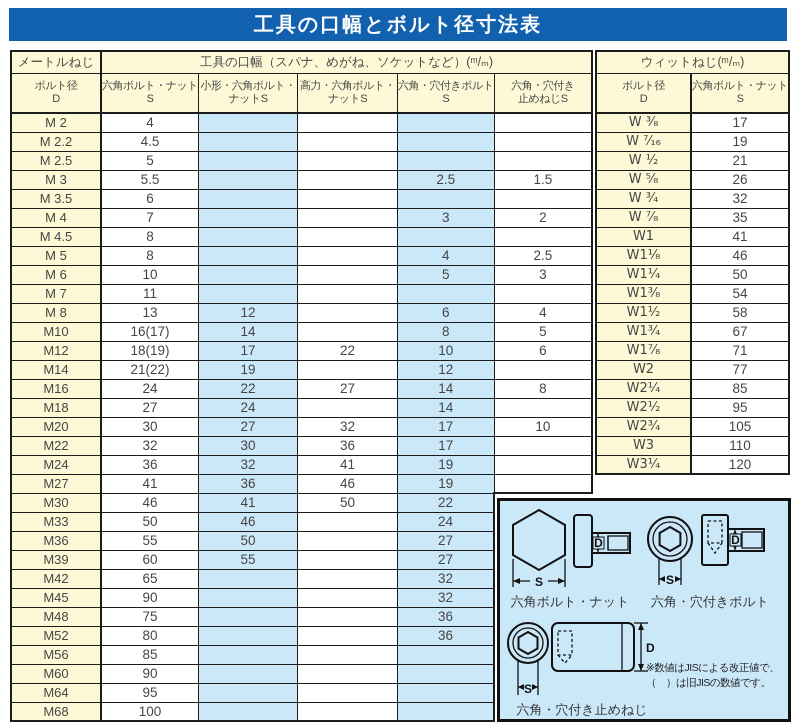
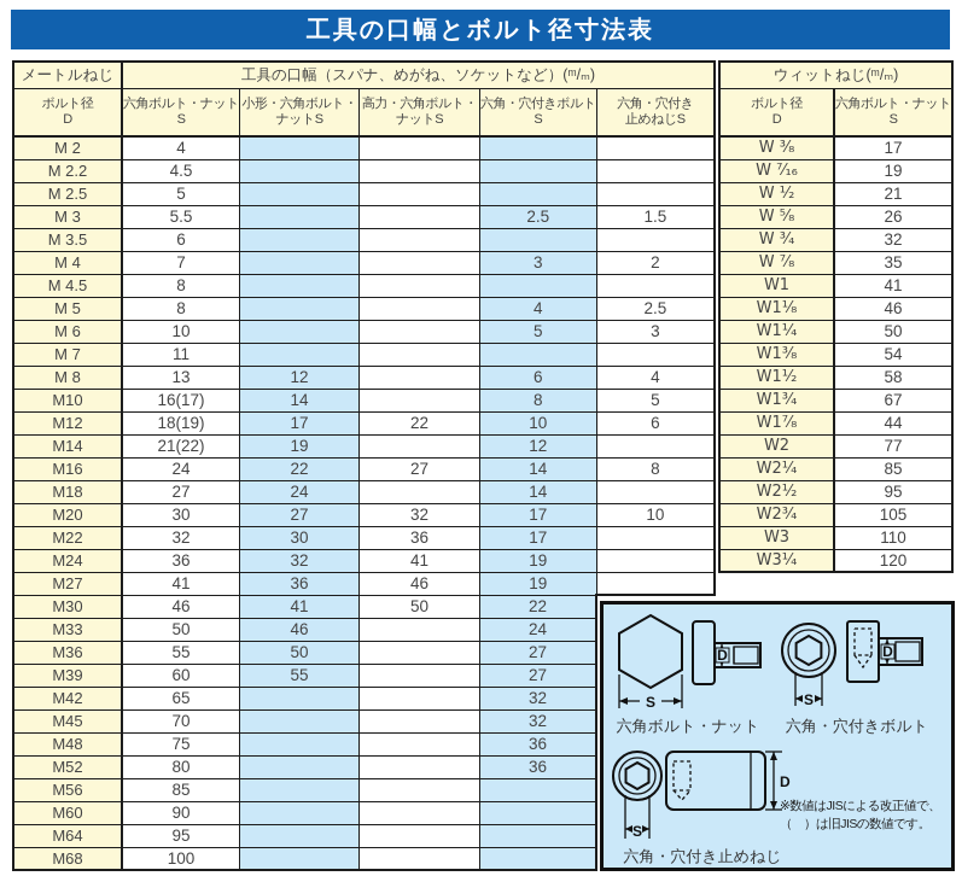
  工具の口幅とボルト径寸法表
  メートルねじ	工具の口幅（スパナ、めがね、ソケットなど）(ᵐ/ₘ)
  ボルト径D	六角ボルト・ナットS	小形・六角ボルト・ナットS	高力・六角ボルト・ナットS	六角・穴付きボルトS	六角・穴付き止めねじS
  M 2	4
  M 2.2	4.5
  M 2.5	5
  M 3	5.5			2.5	1.5
  M 3.5	6
  M 4	7			3	2
  M 4.5	8
  M 5	8			4	2.5
  M 6	10			5	3
  M 7	11
  M 8	13	12		6	4
  M10	16(17)	14		8	5
  M12	18(19)	17	22	10	6
  M14	21(22)	19		12
  M16	24	22	27	14	8
  M18	27	24		14
  M20	30	27	32	17	10
  M22	32	30	36	17
  M24	36	32	41	19
  M27	41	36	46	19
  M30	46	41	50	22
  M33	50	46		24
  M36	55	50		27
  M39	60	55		27
  M42	65			32
- M45	90			32
+ M45	70			32
  M48	75			36
  M52	80			36
  M56	85
  M60	90
  M64	95
  M68	100
  ウィットねじ(ᵐ/ₘ)
  ボルト径D	六角ボルト・ナットS
  W ³⁄₈	17
  W ⁷⁄₁₆	19
  W ¹⁄₂	21
  W ⁵⁄₈	26
  W ³⁄₄	32
  W ⁷⁄₈	35
  W1	41
  W1¹⁄₈	46
  W1¹⁄₄	50
  W1³⁄₈	54
  W1¹⁄₂	58
  W1³⁄₄	67
- W1⁷⁄₈	71
+ W1⁷⁄₈	44
  W2	77
  W2¹⁄₄	85
  W2¹⁄₂	95
  W2³⁄₄	105
  W3	110
  W3¹⁄₄	120
  S
  D
  六角ボルト・ナット
  S
  D
  六角・穴付きボルト
  S
  D
  六角・穴付き止めねじ
  ※数値はJISによる改正値で、
  （ ）は旧JISの数値です。
